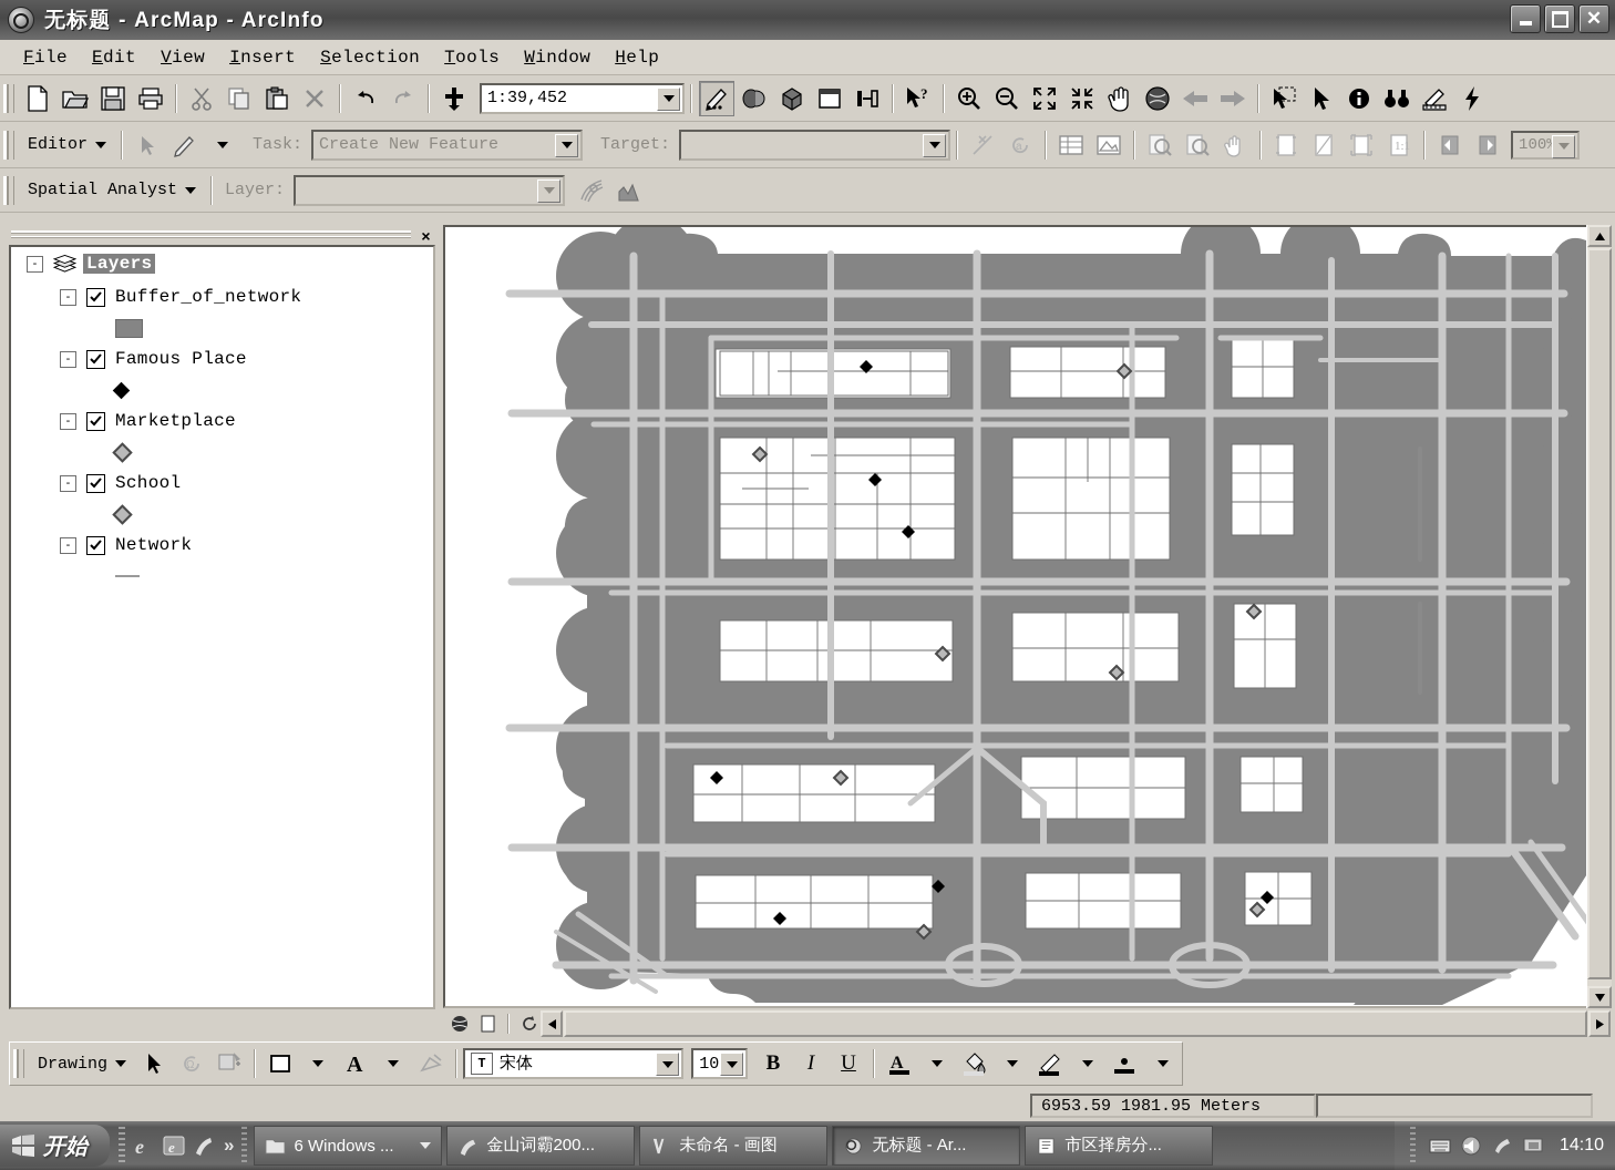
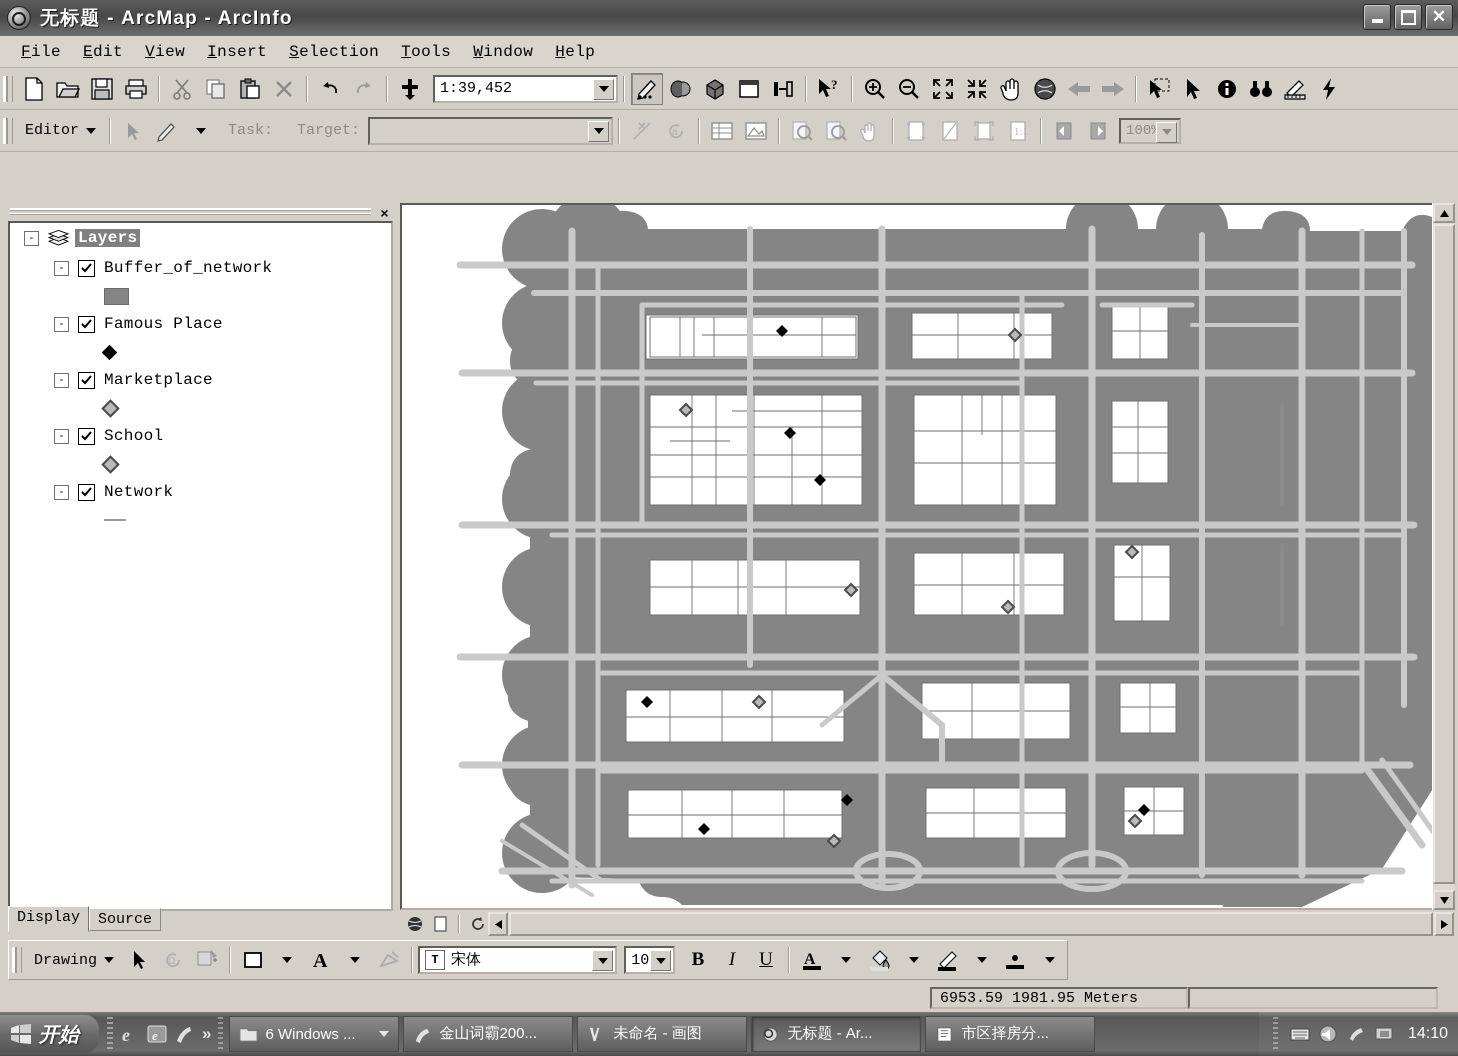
  无标题 - ArcMap - ArcInfo
  ✕
  File
  Edit
  View
  Insert
  Selection
  Tools
  Window
  Help
  1:39,452
  ?
  Editor
  Task:
- Create New Feature
  Target:
  a
  1:1
  100
- Spatial Analyst
- Layer:
  ×
  -
  Layers
  -
  Buffer_of_network
  -
  Famous Place
  -
  Marketplace
  -
  School
  -
  Network
+ Display
+ Source
  Drawing
  Ω
  A
  T
  宋体
  10
  B
  I
  U
  A
  6953.59 1981.95 Meters
  开始
  e
  e
  »
  6 Windows ...
  金山词霸200...
  未命名 - 画图
  无标题 - Ar...
  市区择房分...
  14:10
